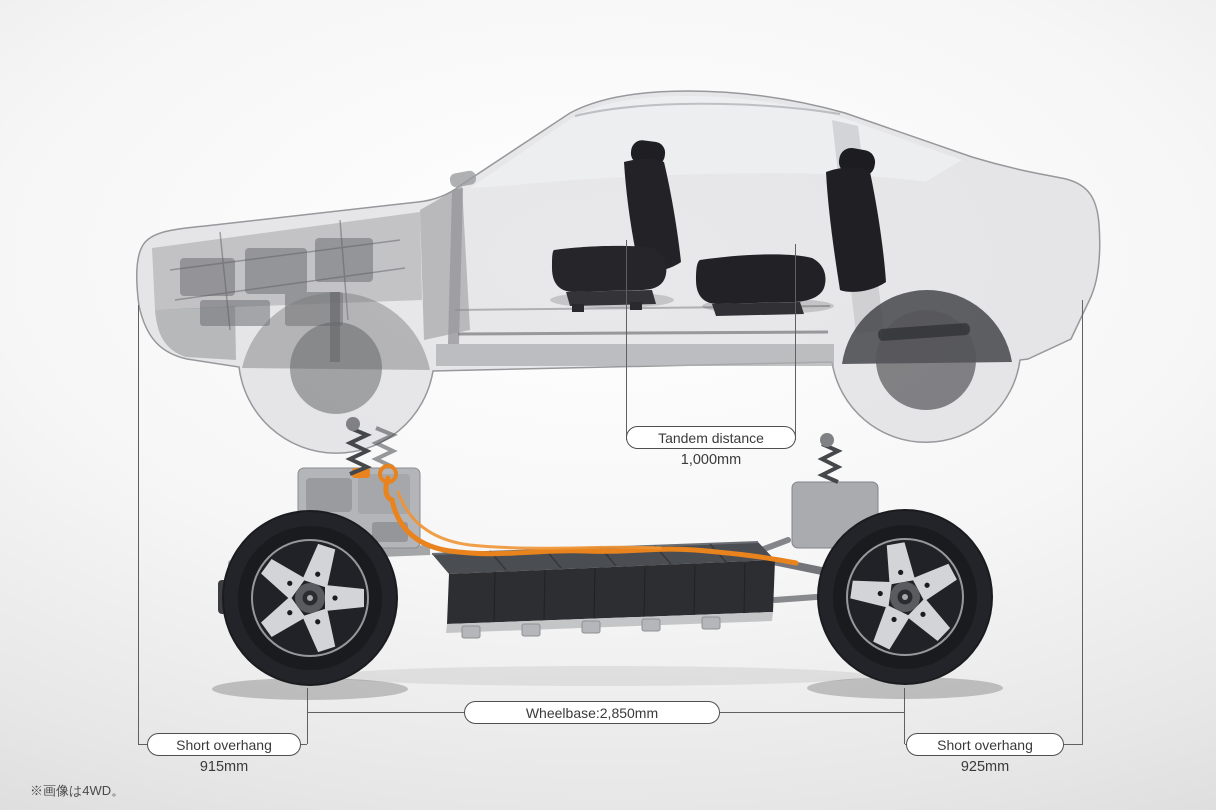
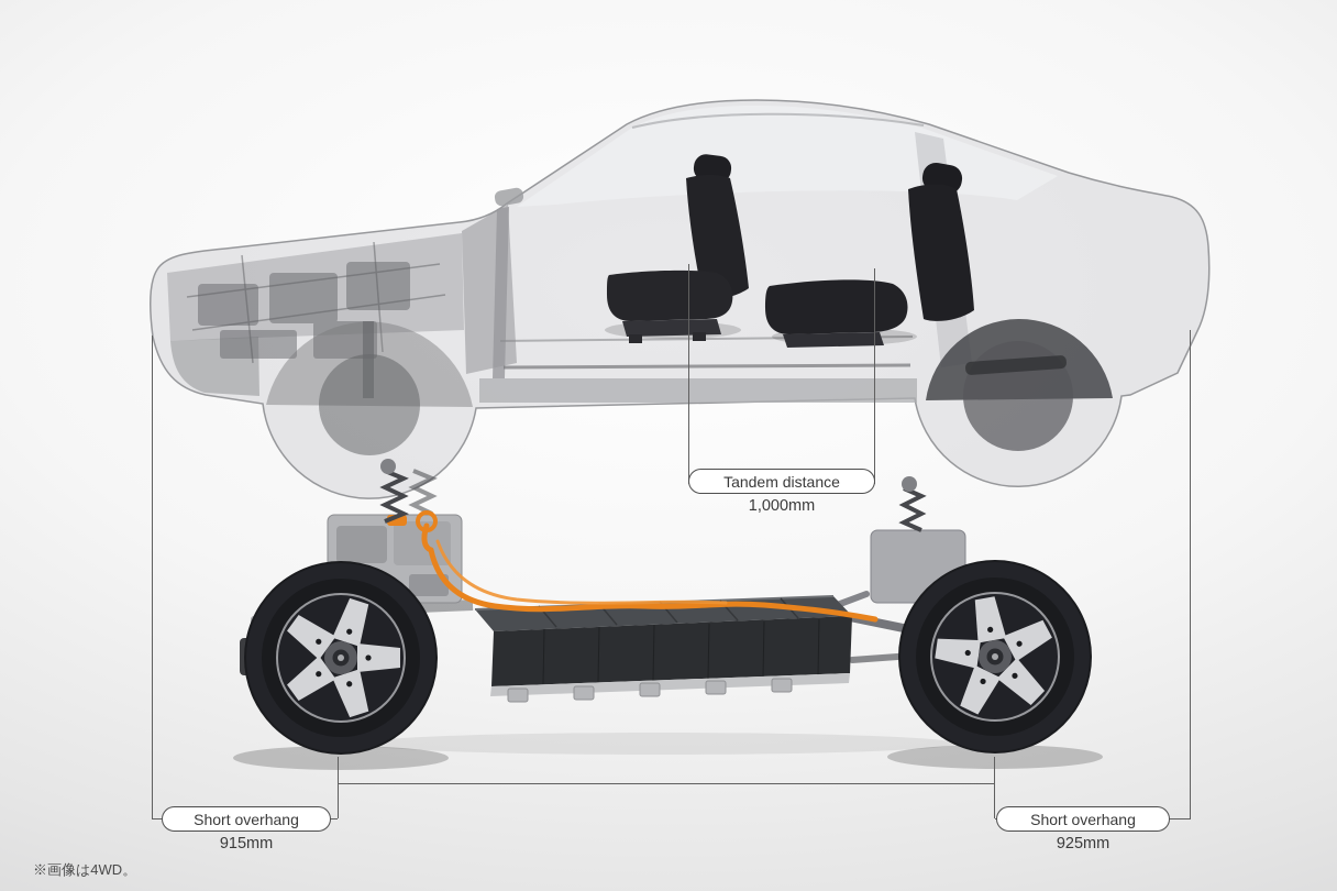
  Tandem distance
  1,000mm
- Wheelbase:2,850mm
  Short overhang
  915mm
  Short overhang
  925mm
  ※画像は4WD。
